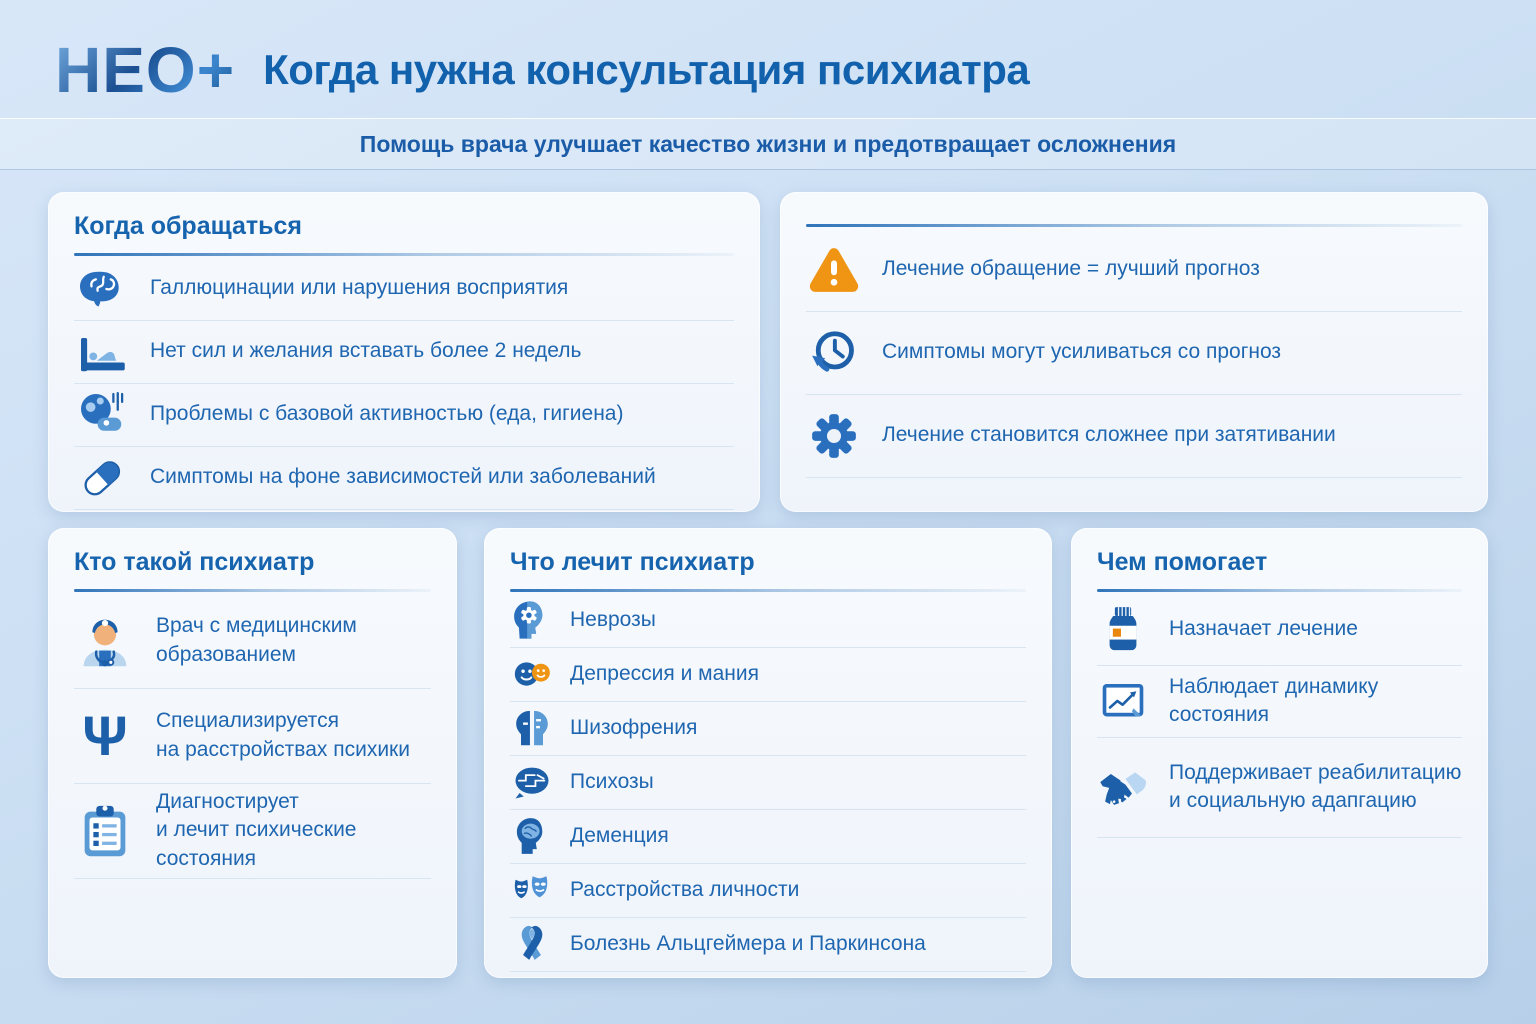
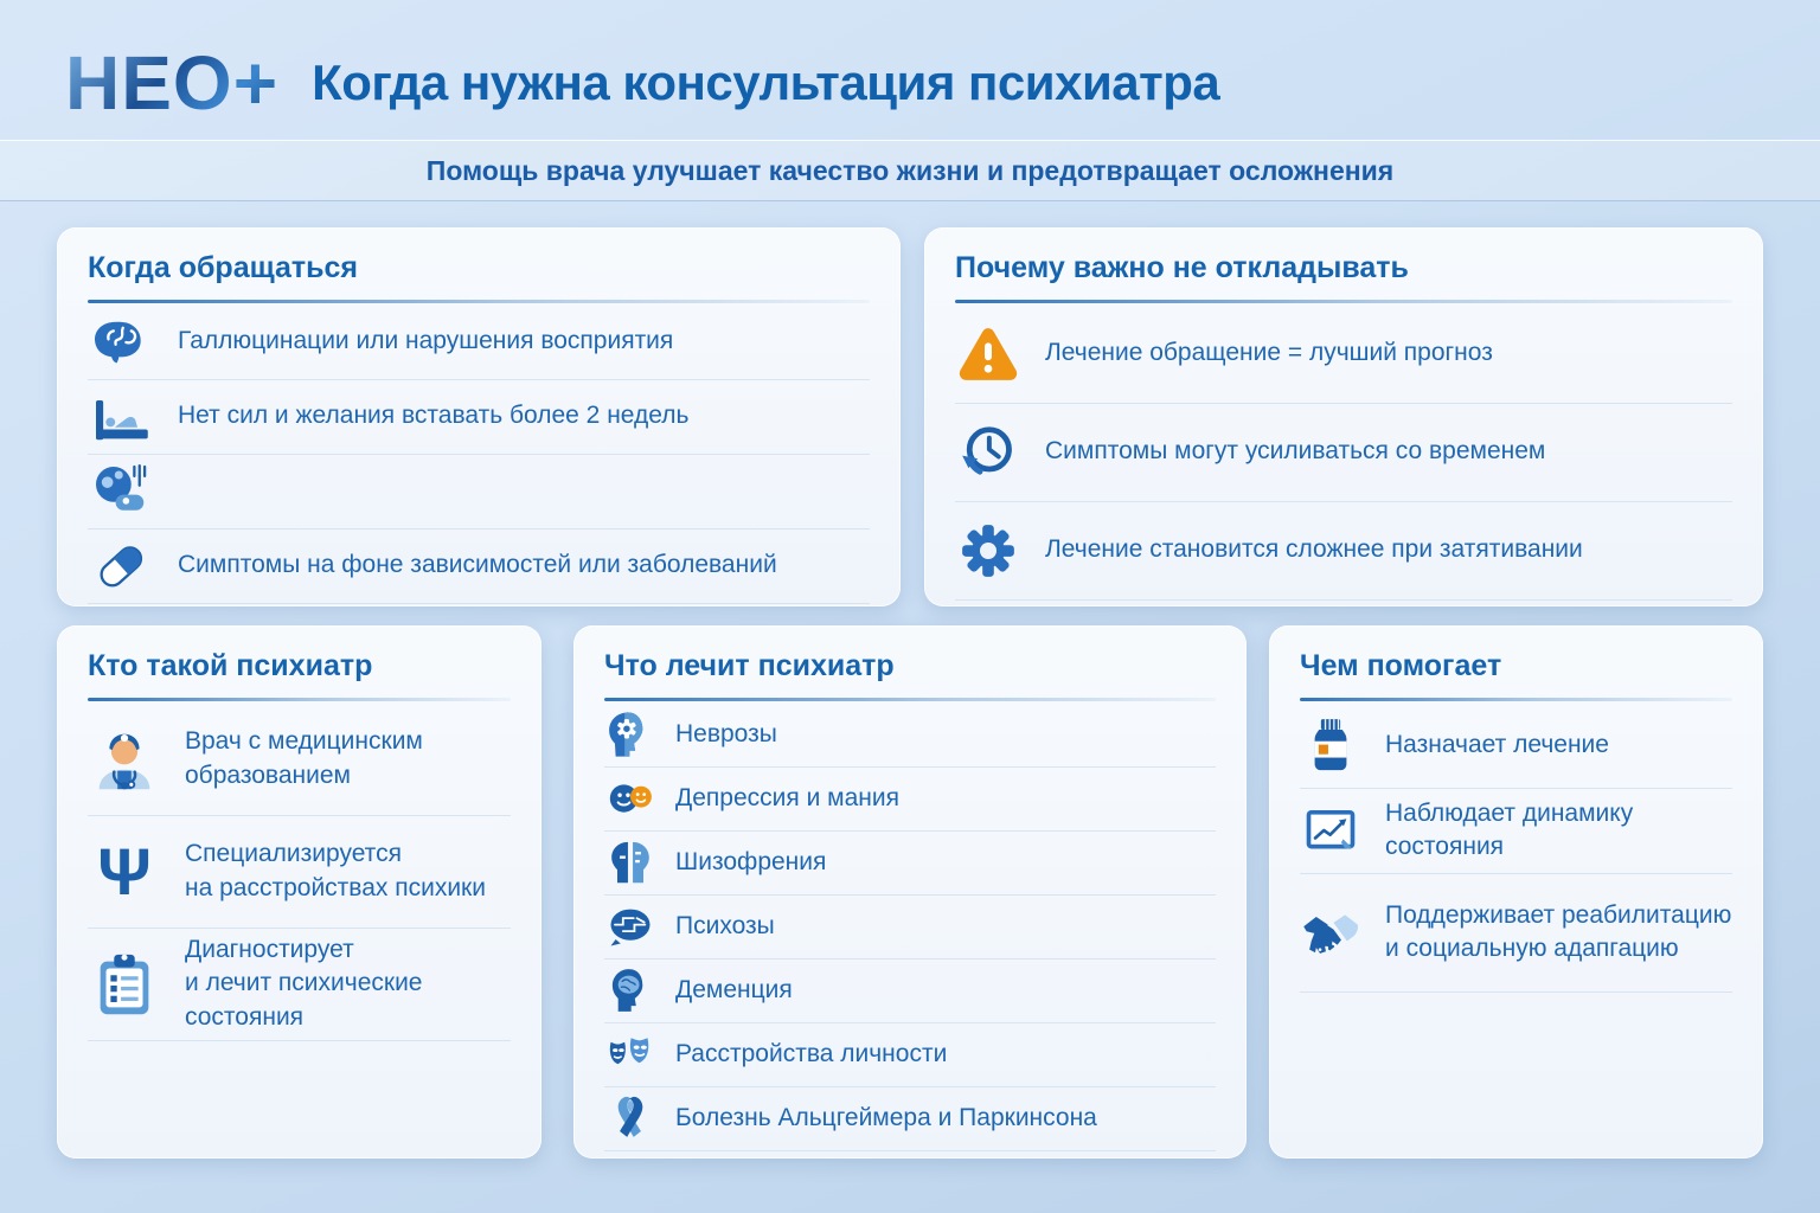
  НЕО+
  Когда нужна консультация психиатра
  Помощь врача улучшает качество жизни и предотвращает осложнения
  Когда обращаться
  Галлюцинации или нарушения восприятия
  Нет сил и желания вставать более 2 недель
- Проблемы с базовой активностью (еда, гигиена)
  Симптомы на фоне зависимостей или заболеваний
+ Почему важно не откладывать
  Лечение обращение = лучший прогноз
- Симптомы могут усиливаться со прогноз
+ Симптомы могут усиливаться со временем
  Лечение становится сложнее при затятивании
  Кто такой психиатр
  Врач с медицинским
  образованием
  Ψ
  Специализируется
  на расстройствах психики
  Диагностирует
  и лечит психические состояния
  Что лечит психиатр
  Неврозы
  Депрессия и мания
  Шизофрения
  Психозы
  Деменция
  Расстройства личности
  Болезнь Альцгеймера и Паркинсона
  Чем помогает
  Назначает лечение
  Наблюдает динамику состояния
  Поддерживает реабилитацию
  и социальную адапгацию
